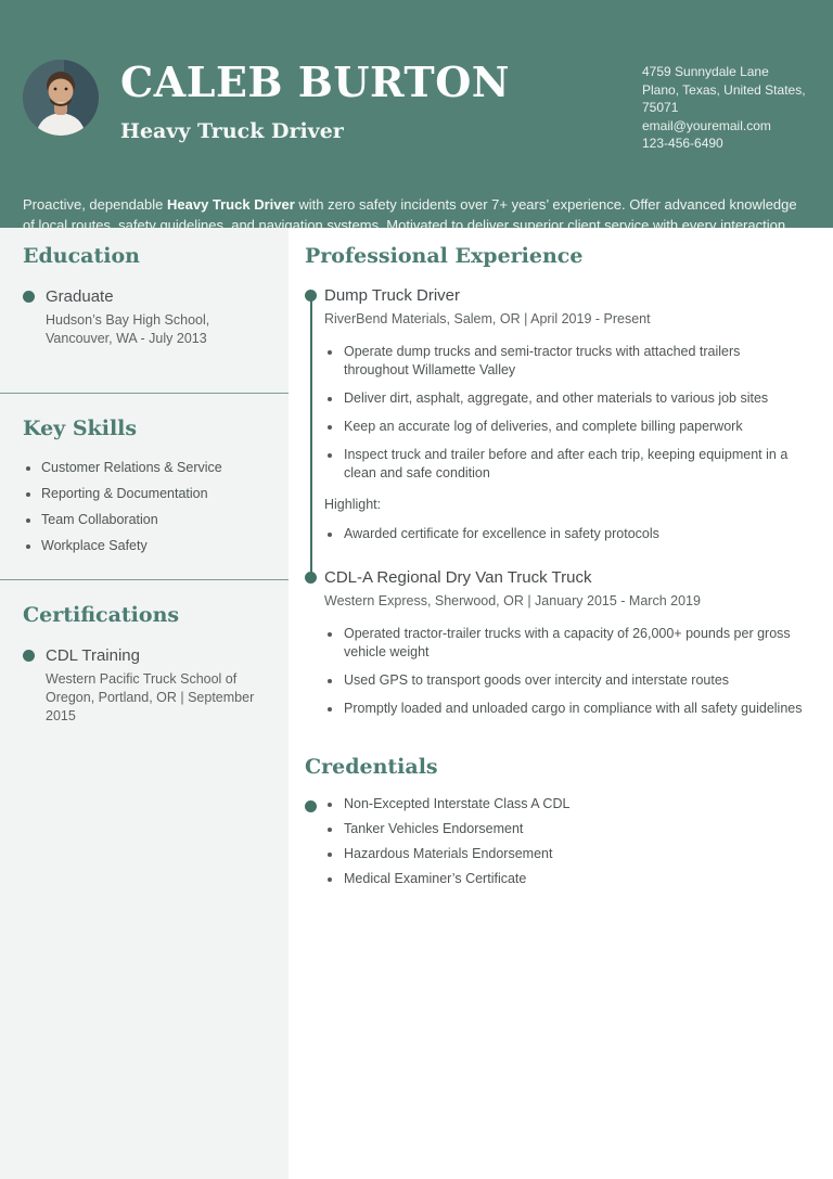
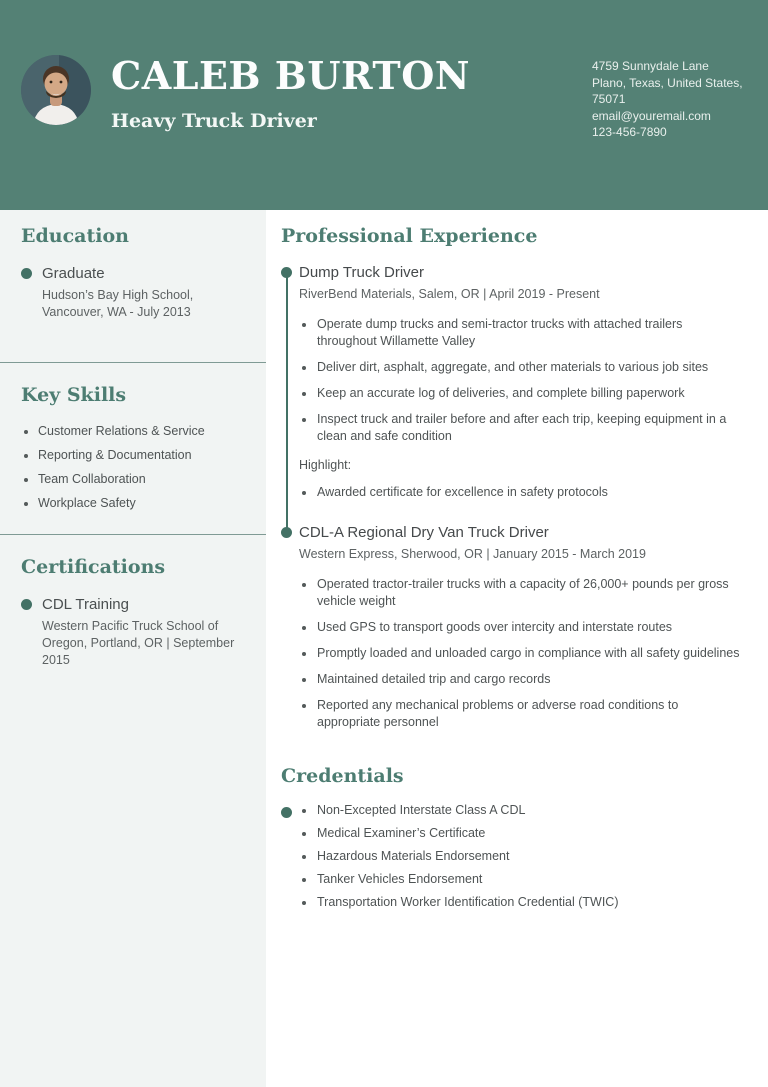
  CALEB BURTON
  Heavy Truck Driver
  4759 Sunnydale Lane
  Plano, Texas, United States,
  75071
  email@youremail.com
- 123-456-6490
+ 123-456-7890
- Proactive, dependable Heavy Truck Driver with zero safety incidents over 7+ years’ experience. Offer advanced knowledge of local routes, safety guidelines, and navigation systems. Motivated to deliver superior client service with every interaction.
  Education
  Graduate
  Hudson’s Bay High School, Vancouver, WA - July 2013
  Key Skills
  Customer Relations & Service
  Reporting & Documentation
  Team Collaboration
  Workplace Safety
  Certifications
  CDL Training
  Western Pacific Truck School of Oregon, Portland, OR | September 2015
  Professional Experience
  Dump Truck Driver
  RiverBend Materials, Salem, OR | April 2019 - Present
  Operate dump trucks and semi-tractor trucks with attached trailers throughout Willamette Valley
  Deliver dirt, asphalt, aggregate, and other materials to various job sites
  Keep an accurate log of deliveries, and complete billing paperwork
  Inspect truck and trailer before and after each trip, keeping equipment in a clean and safe condition
  Highlight:
  Awarded certificate for excellence in safety protocols
- CDL-A Regional Dry Van Truck Truck
+ CDL-A Regional Dry Van Truck Driver
  Western Express, Sherwood, OR | January 2015 - March 2019
  Operated tractor-trailer trucks with a capacity of 26,000+ pounds per gross vehicle weight
  Used GPS to transport goods over intercity and interstate routes
  Promptly loaded and unloaded cargo in compliance with all safety guidelines
+ Maintained detailed trip and cargo records
+ Reported any mechanical problems or adverse road conditions to appropriate personnel
  Credentials
  Non-Excepted Interstate Class A CDL
- Tanker Vehicles Endorsement
+ Medical Examiner’s Certificate
  Hazardous Materials Endorsement
- Medical Examiner’s Certificate
+ Tanker Vehicles Endorsement
+ Transportation Worker Identification Credential (TWIC)
